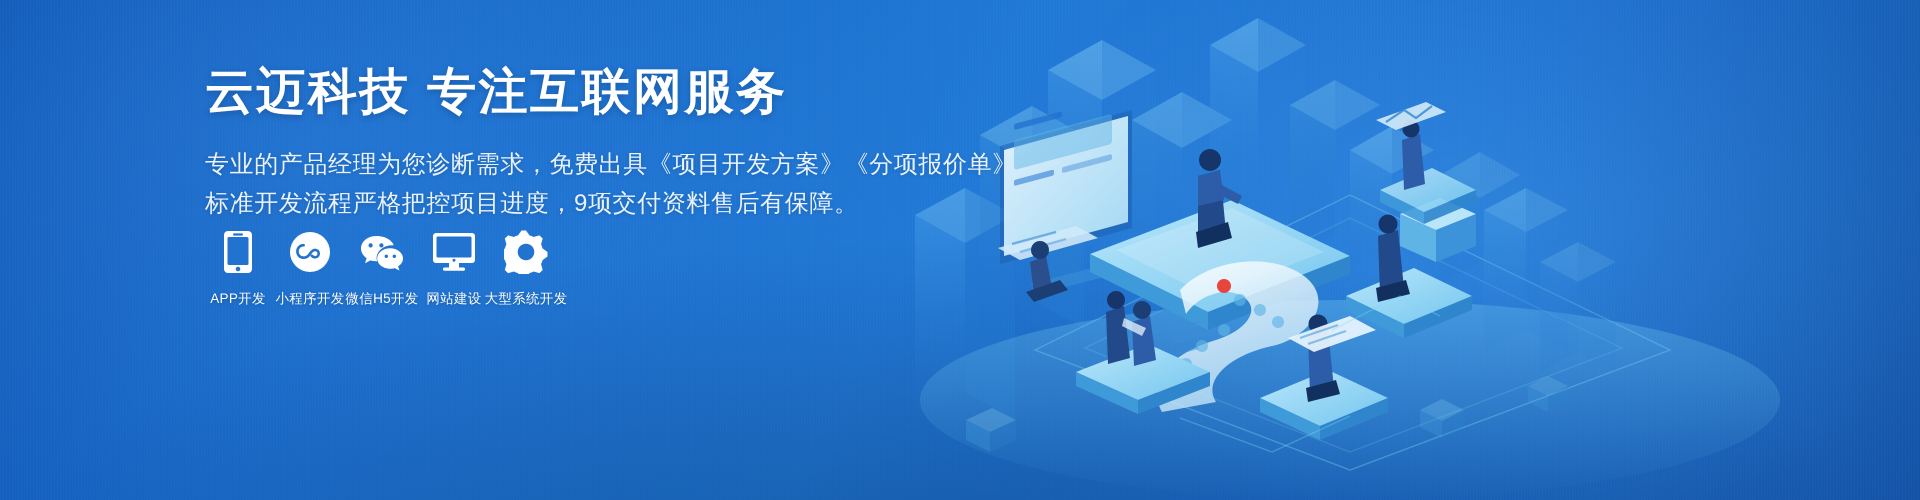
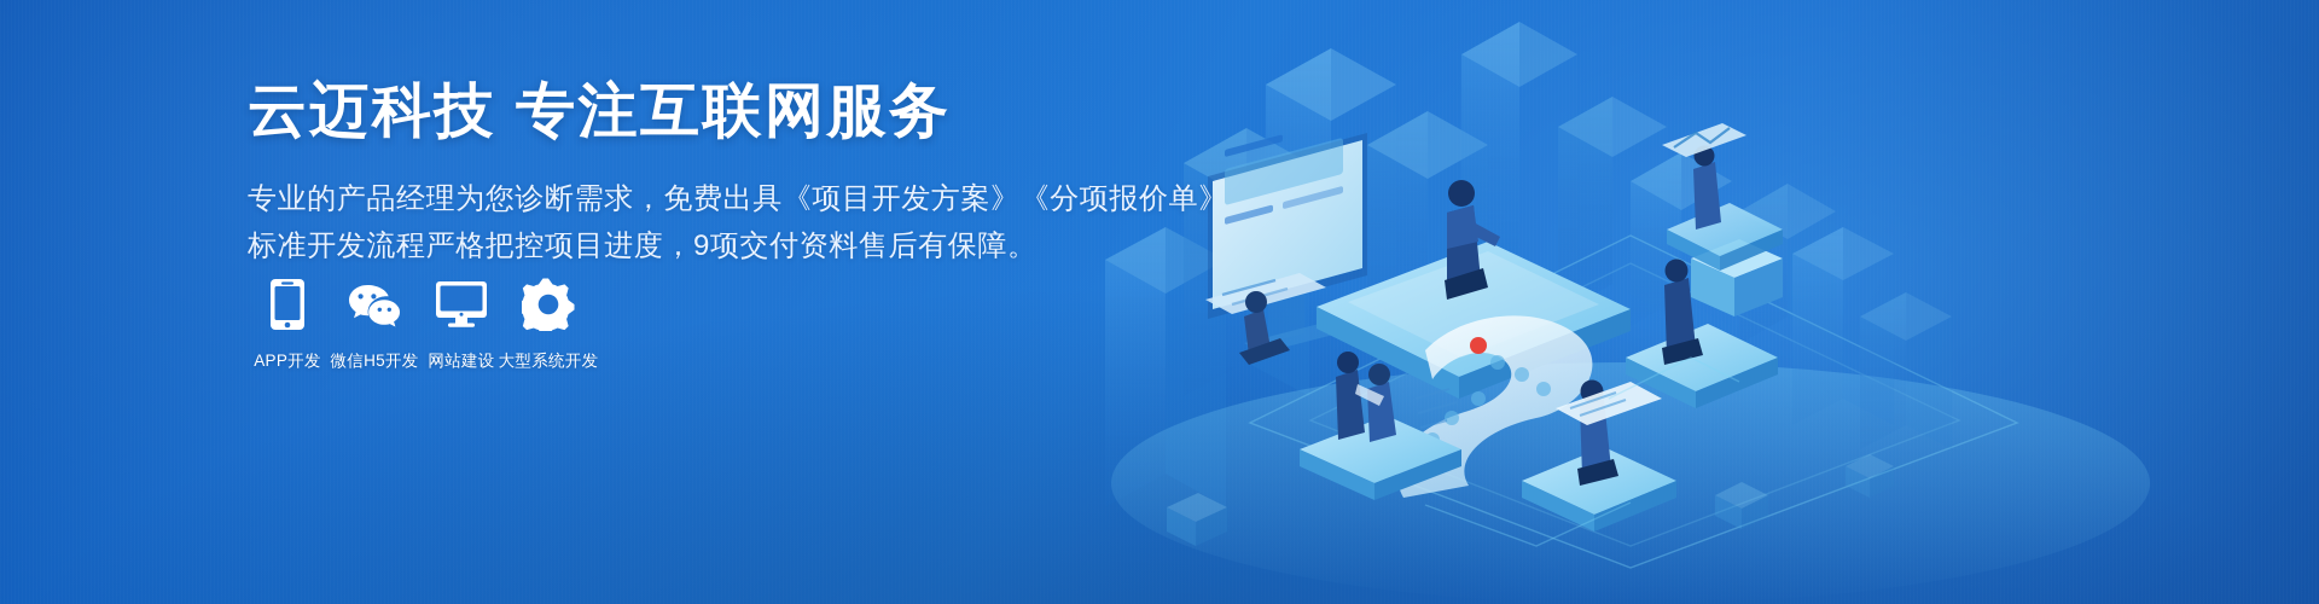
  云迈科技 专注互联网服务
  专业的产品经理为您诊断需求，免费出具《项目开发方案》《分项报价单》
  标准开发流程严格把控项目进度，9项交付资料售后有保障。
  APP开发
- 小程序开发
  微信H5开发
  网站建设
  大型系统开发
